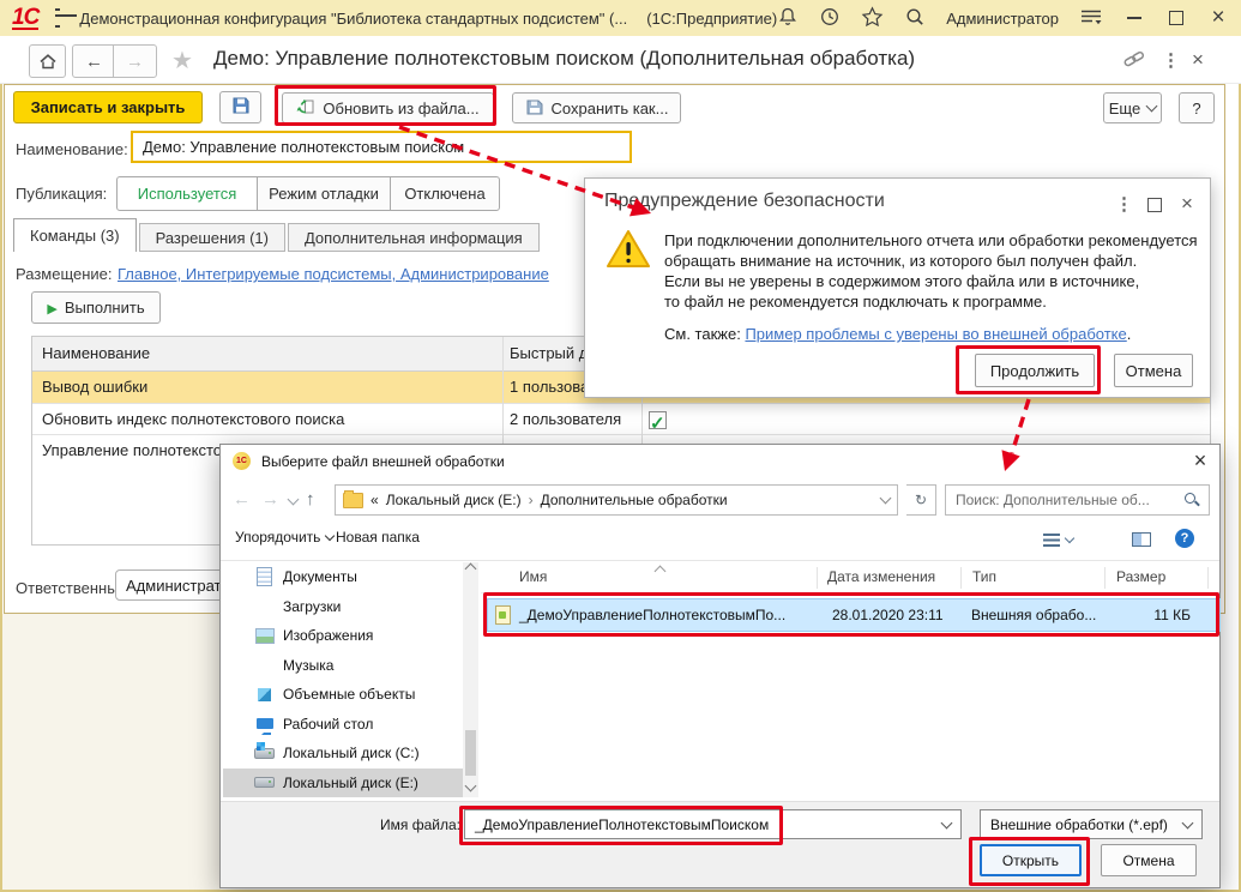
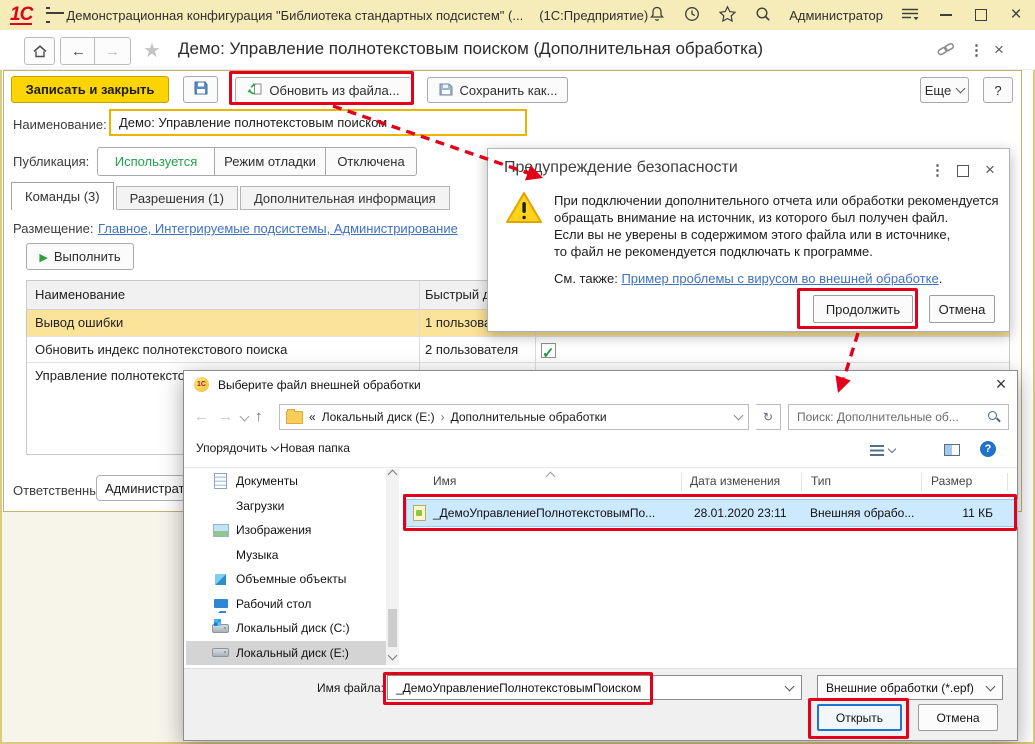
  1С
  Демонстрационная конфигурация "Библиотека стандартных подсистем" (...
  (1С:Предприятие)
  Администратор
  ←
  →
  Демо: Управление полнотекстовым поиском (Дополнительная обработка)
  Записать и закрыть
  Обновить из файла...
  Сохранить как...
  Еще
  ?
  Наименование:
  Демо: Управление полнотекстовым поиско
  Публикация:
  Используется
  Режим отладки
  Отключена
  Команды (3)
  Разрешения (1)
  Дополнительная информация
  Размещение:
  Главное, Интегрируемые подсистемы, Администрирование
  Выполнить
  Наименование
  Вывод ошибки
  Обновить индекс полнотекстового поиска
  2 пользователя
  Ответственны
  Администрат
  редупреждение безопасности
  При подключении дополнительного отчета или обработки рекомендуется
  обращать внимание на источник, из которого был получен файл.
  Если вы не уверены в содержимом этого файла или в источнике,
  то файл не рекомендуется подключать к программе.
- См. также: Пример проблемы с уверены во внешней обработке.
+ См. также: Пример проблемы с вирусом во внешней обработке.
  Продолжить
  Отмена
  Выберите файл внешней обработки
  ←
  →
  ↑
  «
  Локальный диск (E:)
  ›
  Дополнительные обработки
  ↻
  Поиск: Дополнительные об...
  Упорядочить
  Новая папка
  Документы
  Загрузки
  Изображения
  Музыка
  Объемные объекты
  Рабочий стол
  Локальный диск (C:)
  Локальный диск (E:)
  Имя
  Дата изменения
  Тип
  Размер
  _ДемоУправлениеПолнотекстовымПо...
  28.01.2020 23:11
  Внешняя обрабо...
  11 КБ
  Имя файла:
  _ДемоУправлениеПолнотекстовымПоиском
  Внешние обработки (*.epf)
  Открыть
  Отмена
